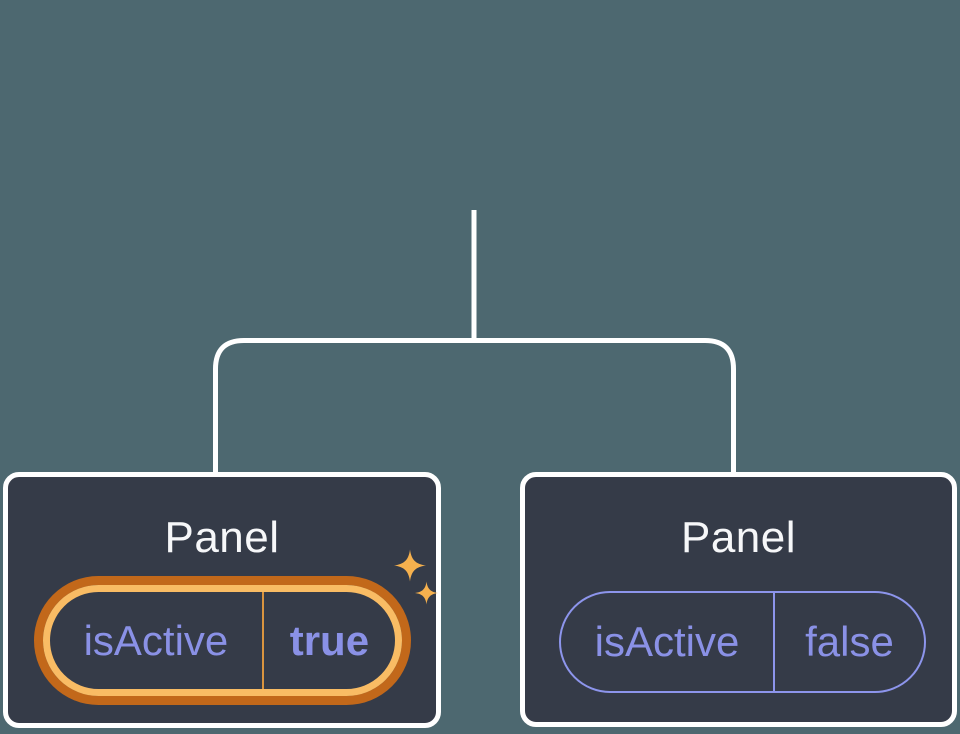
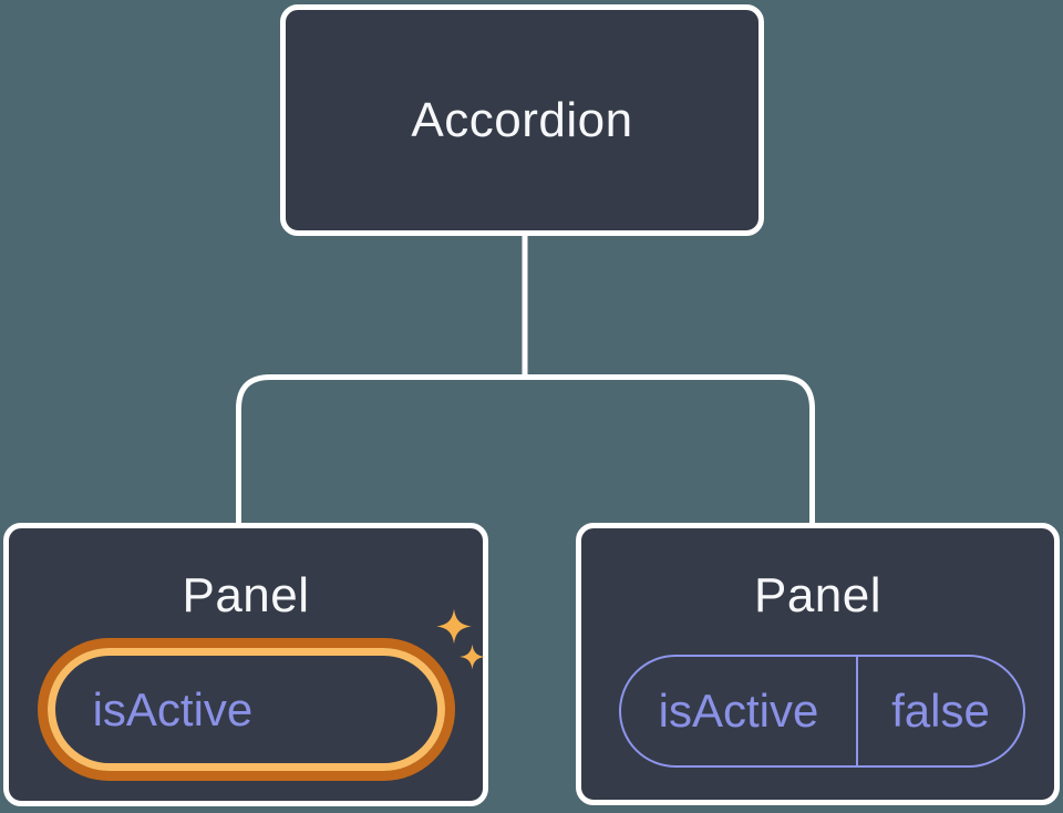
+ Accordion
  Panel
  isActive
- true
  Panel
  isActive
  false
